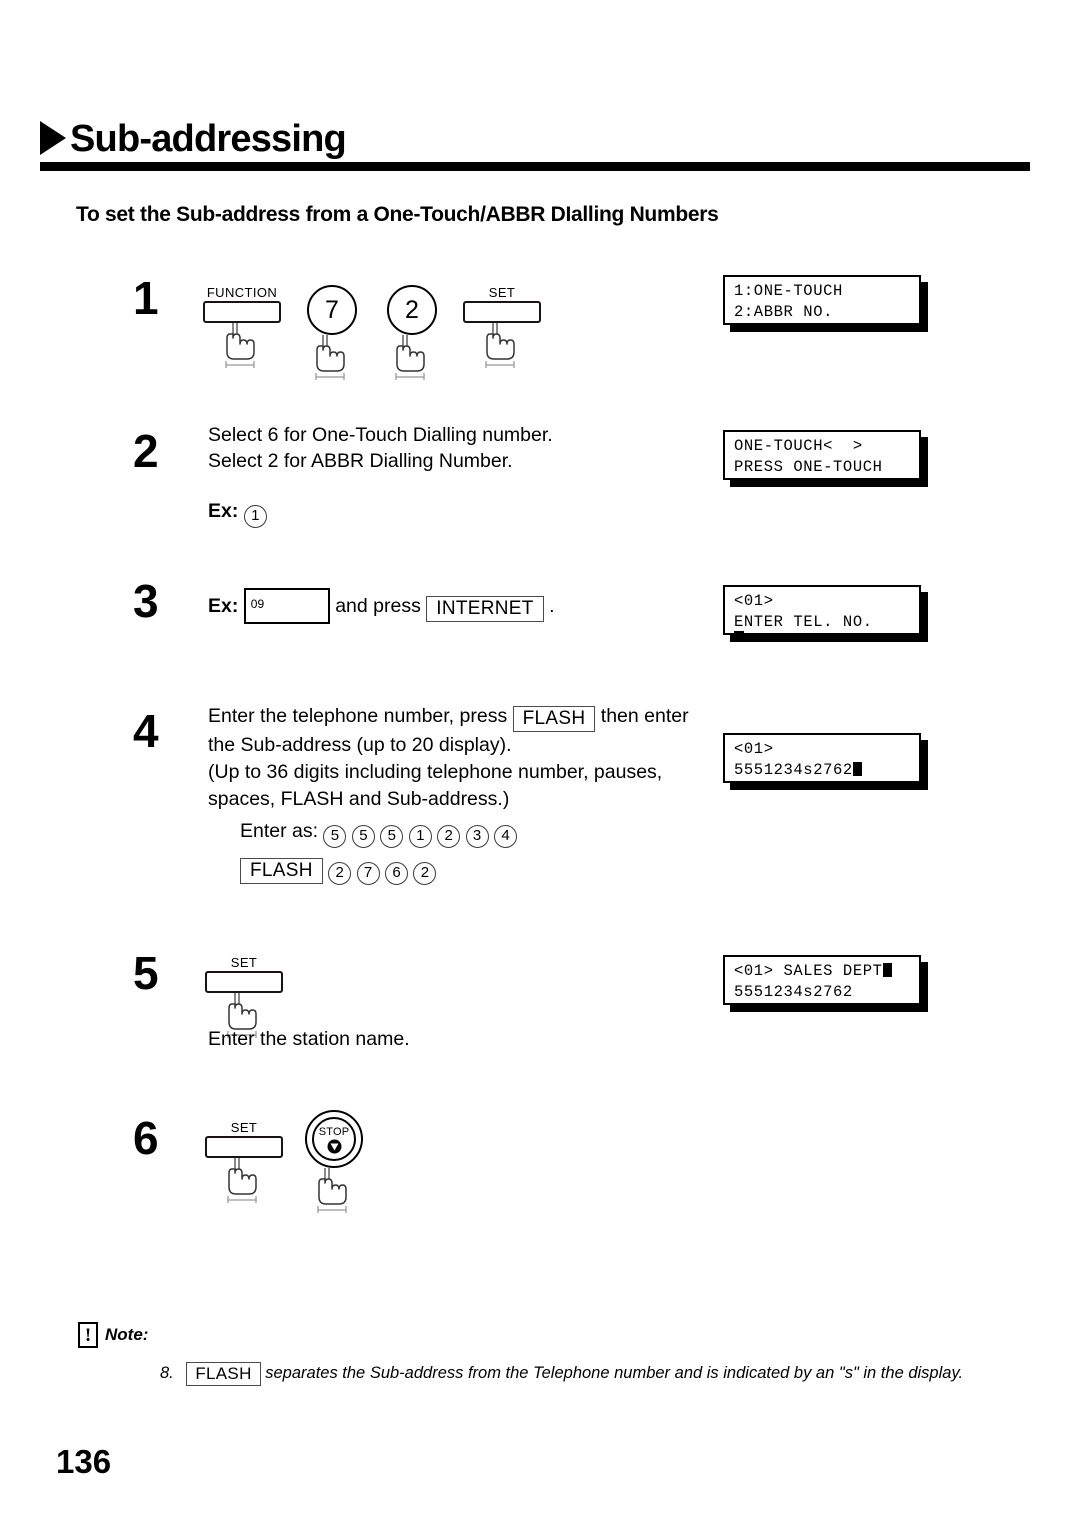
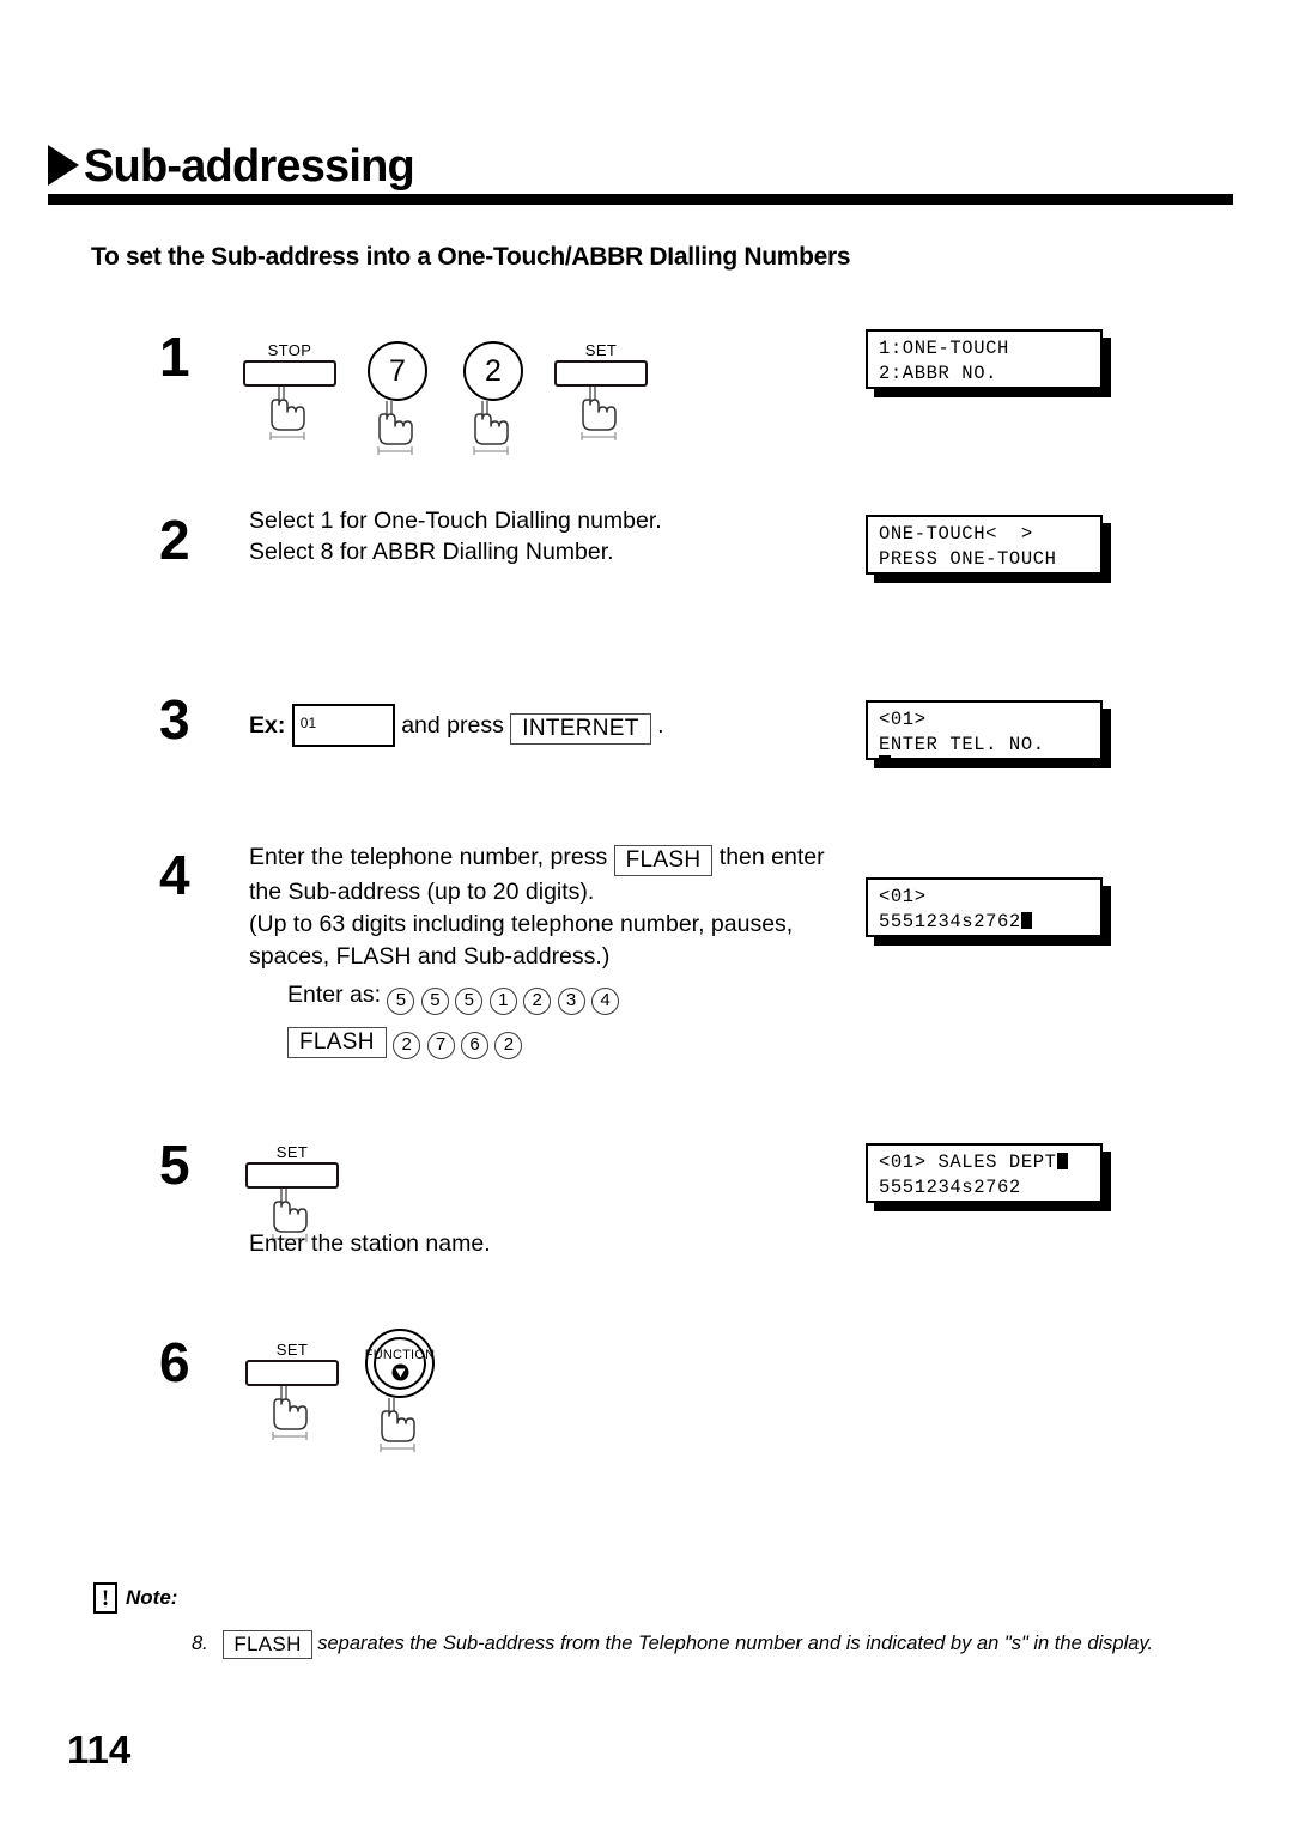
  Sub-addressing
- To set the Sub-address from a One-Touch/ABBR DIalling Numbers
+ To set the Sub-address into a One-Touch/ABBR DIalling Numbers
  1
- FUNCTION
+ STOP
  7
  2
  SET
  1:ONE-TOUCH
  2:ABBR NO.
  2
- Select 6 for One-Touch Dialling number.
+ Select 1 for One-Touch Dialling number.
- Select 2 for ABBR Dialling Number.
+ Select 8 for ABBR Dialling Number.
- Ex: 1
  ONE-TOUCH< >
  PRESS ONE-TOUCH
  3
  Ex:
- 09
+ 01
  and press INTERNET .
  <01>
  ENTER TEL. NO.
  4
  Enter the telephone number, press FLASH then enter
- the Sub-address (up to 20 display).
+ the Sub-address (up to 20 digits).
- (Up to 36 digits including telephone number, pauses,
+ (Up to 63 digits including telephone number, pauses,
  spaces, FLASH and Sub-address.)
  Enter as: 5 5 5 1 2 3 4
  FLASH 2 7 6 2
  <01>
  5551234s2762
  5
  SET
  Enter the station name.
  <01> SALES DEPT
  5551234s2762
  6
  SET
- STOP
+ FUNCTION
  !
  Note:
  8. FLASH separates the Sub-address from the Telephone number and is indicated by an "s" in the display.
- 136
+ 114
